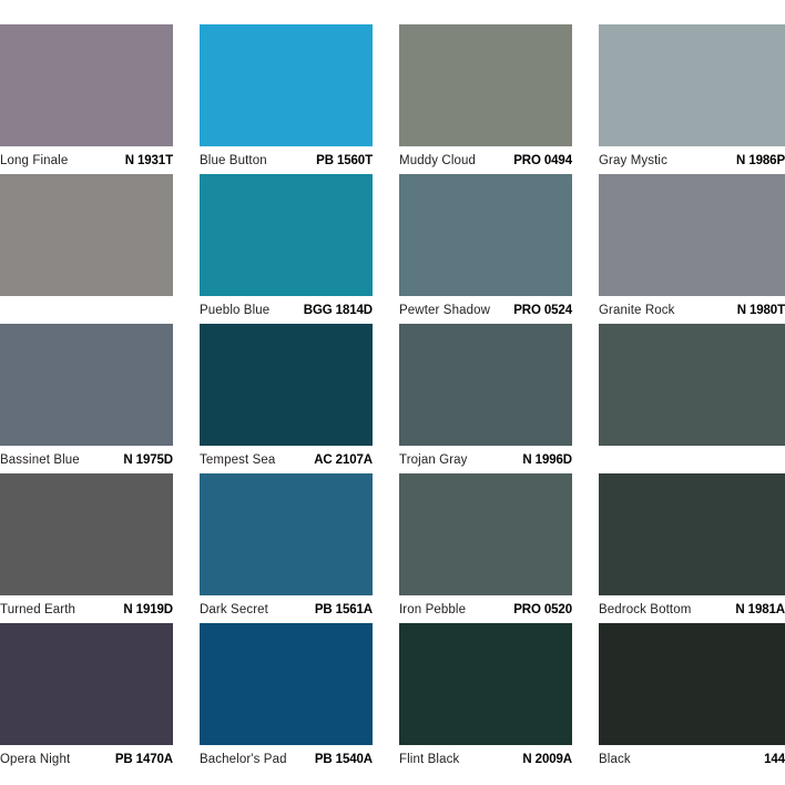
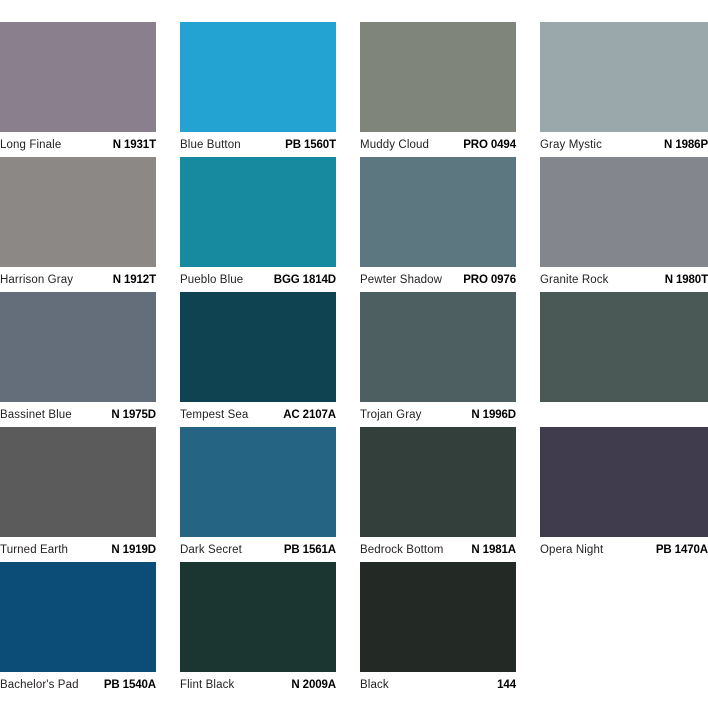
  Long Finale
  N 1931T
  Blue Button
  PB 1560T
  Muddy Cloud
  PRO 0494
  Gray Mystic
  N 1986P
+ Harrison Gray
+ N 1912T
  Pueblo Blue
  BGG 1814D
  Pewter Shadow
- PRO 0524
+ PRO 0976
  Granite Rock
  N 1980T
  Bassinet Blue
  N 1975D
  Tempest Sea
  AC 2107A
  Trojan Gray
  N 1996D
  Turned Earth
  N 1919D
  Dark Secret
  PB 1561A
- Iron Pebble
- PRO 0520
  Bedrock Bottom
  N 1981A
  Opera Night
  PB 1470A
  Bachelor's Pad
  PB 1540A
  Flint Black
  N 2009A
  Black
  144
